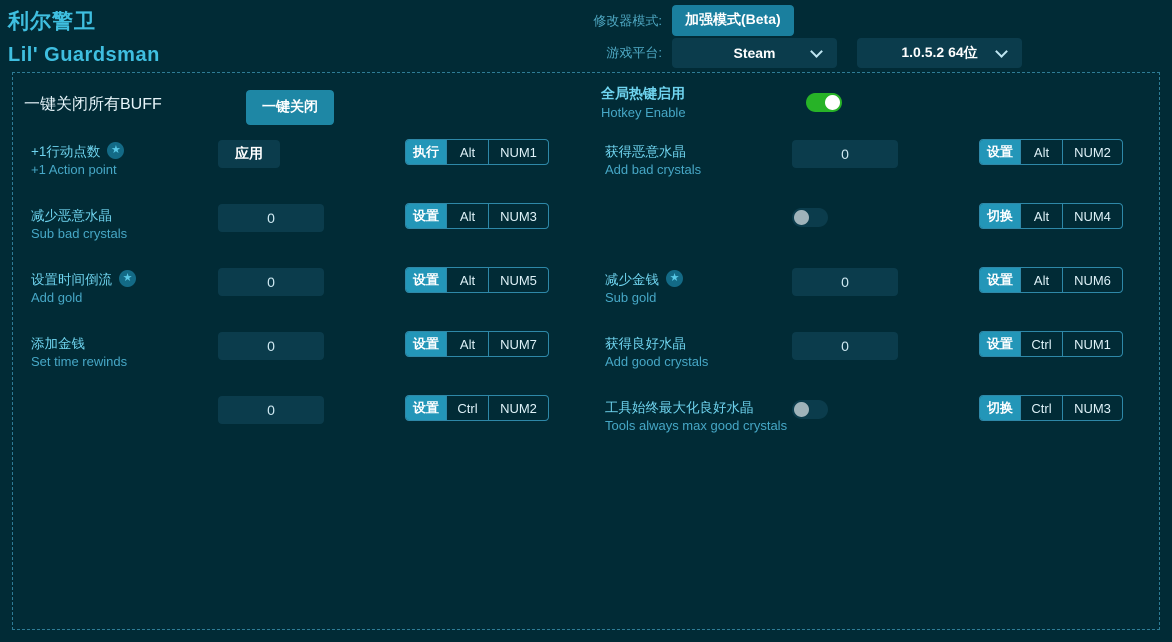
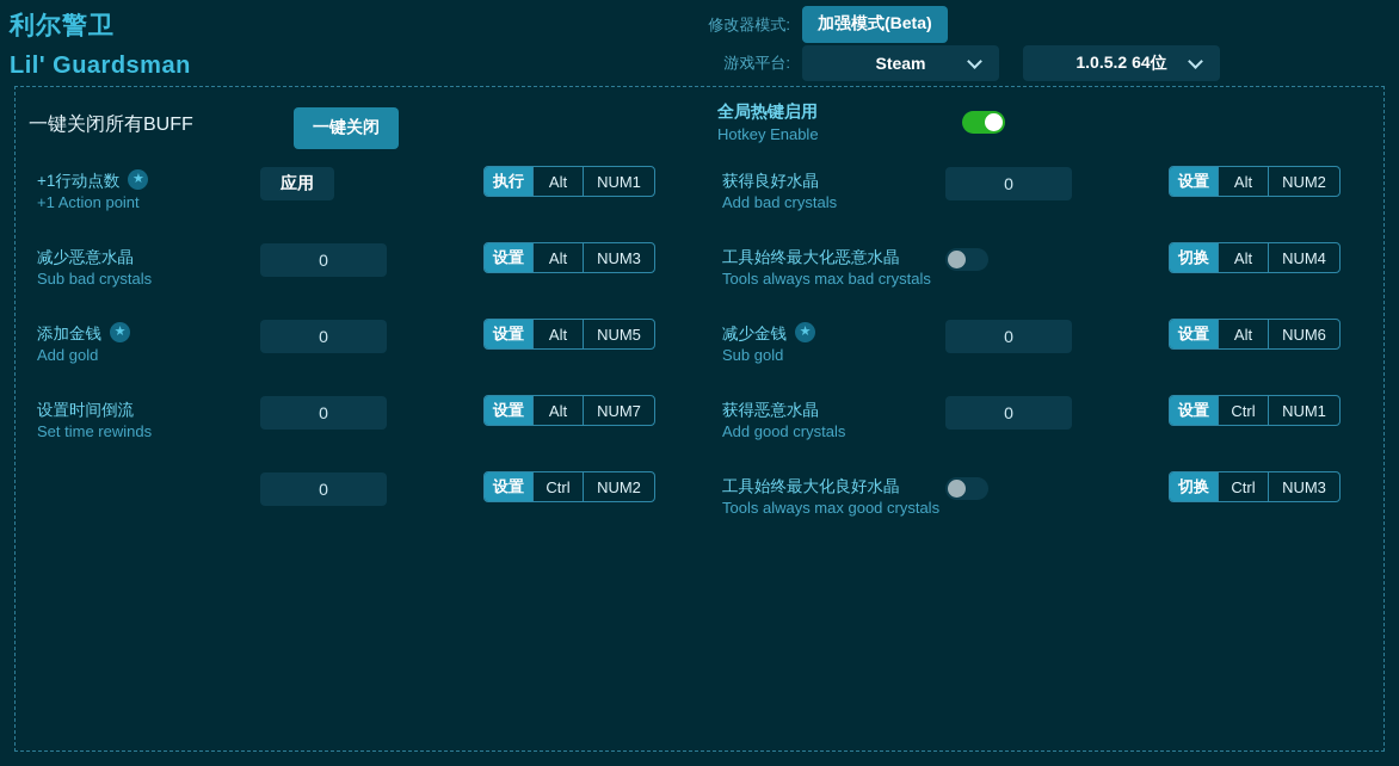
  利尔警卫
  Lil' Guardsman
  修改器模式:
  加强模式(Beta)
  游戏平台:
  Steam
  1.0.5.2 64位
  一键关闭所有BUFF
  一键关闭
  全局热键启用
  Hotkey Enable
  +1行动点数
  +1 Action point
  应用
  执行
  Alt
  NUM1
  减少恶意水晶
  Sub bad crystals
  0
  设置
  Alt
  NUM3
- 设置时间倒流
+ 添加金钱
  Add gold
  0
  设置
  Alt
  NUM5
- 添加金钱
+ 设置时间倒流
  Set time rewinds
  0
  设置
  Alt
  NUM7
  0
  设置
  Ctrl
  NUM2
- 获得恶意水晶
+ 获得良好水晶
  Add bad crystals
  0
  设置
  Alt
  NUM2
+ 工具始终最大化恶意水晶
+ Tools always max bad crystals
  切换
  Alt
  NUM4
  减少金钱
  Sub gold
  0
  设置
  Alt
  NUM6
- 获得良好水晶
+ 获得恶意水晶
  Add good crystals
  0
  设置
  Ctrl
  NUM1
  工具始终最大化良好水晶
  Tools always max good crystals
  切换
  Ctrl
  NUM3
